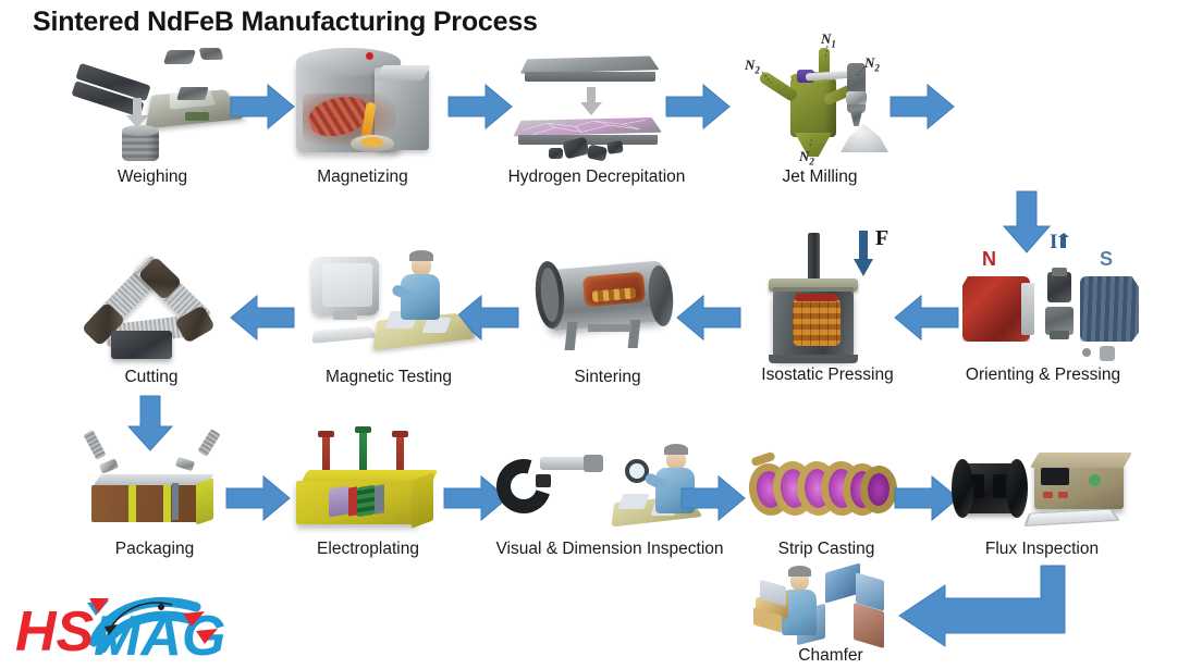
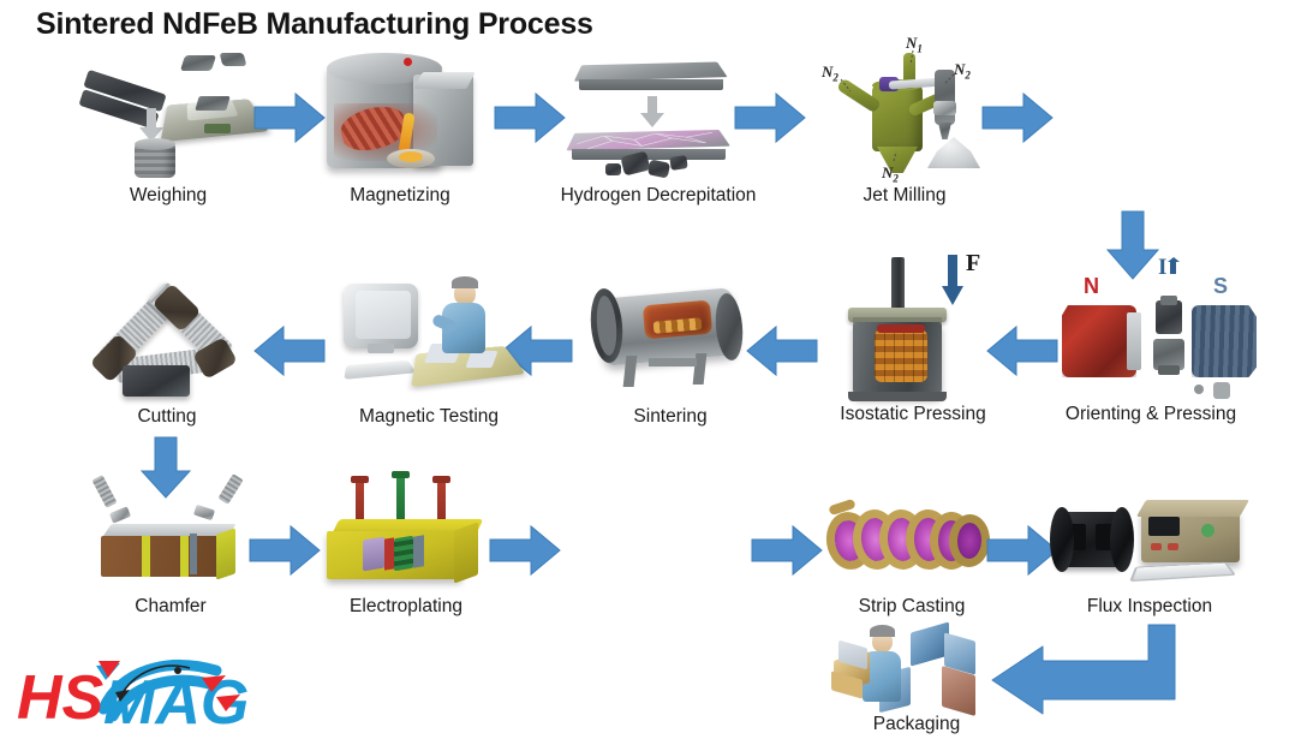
  Sintered NdFeB Manufacturing Process
  Weighing
  Magnetizing
  Hydrogen Decrepitation
  N2
  N1
  N2
  N2
  Jet Milling
  N
  S
  I
  Orienting & Pressing
  F
  Isostatic Pressing
  Sintering
  Magnetic Testing
  Cutting
- Packaging
+ Chamfer
  Electroplating
- Visual & Dimension Inspection
  Strip Casting
  Flux Inspection
- Chamfer
+ Packaging
  HS
